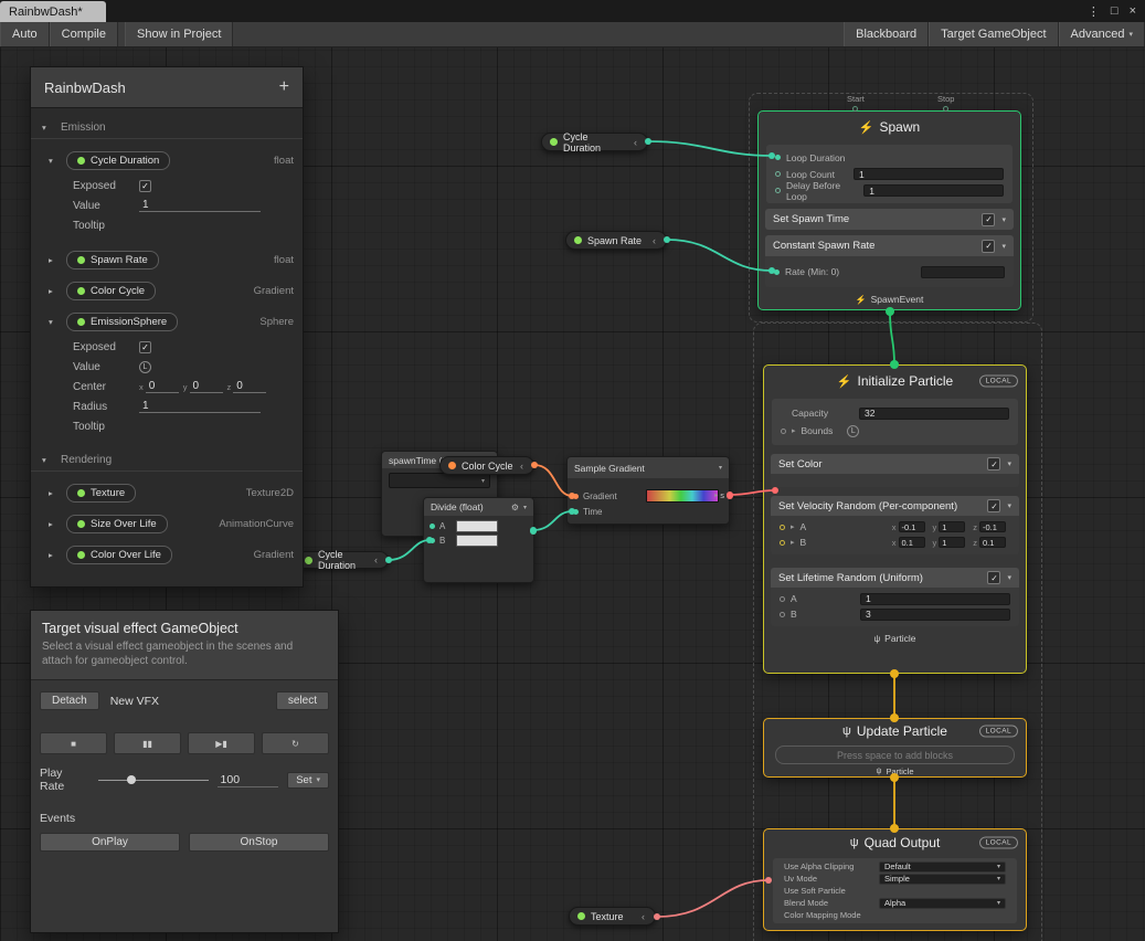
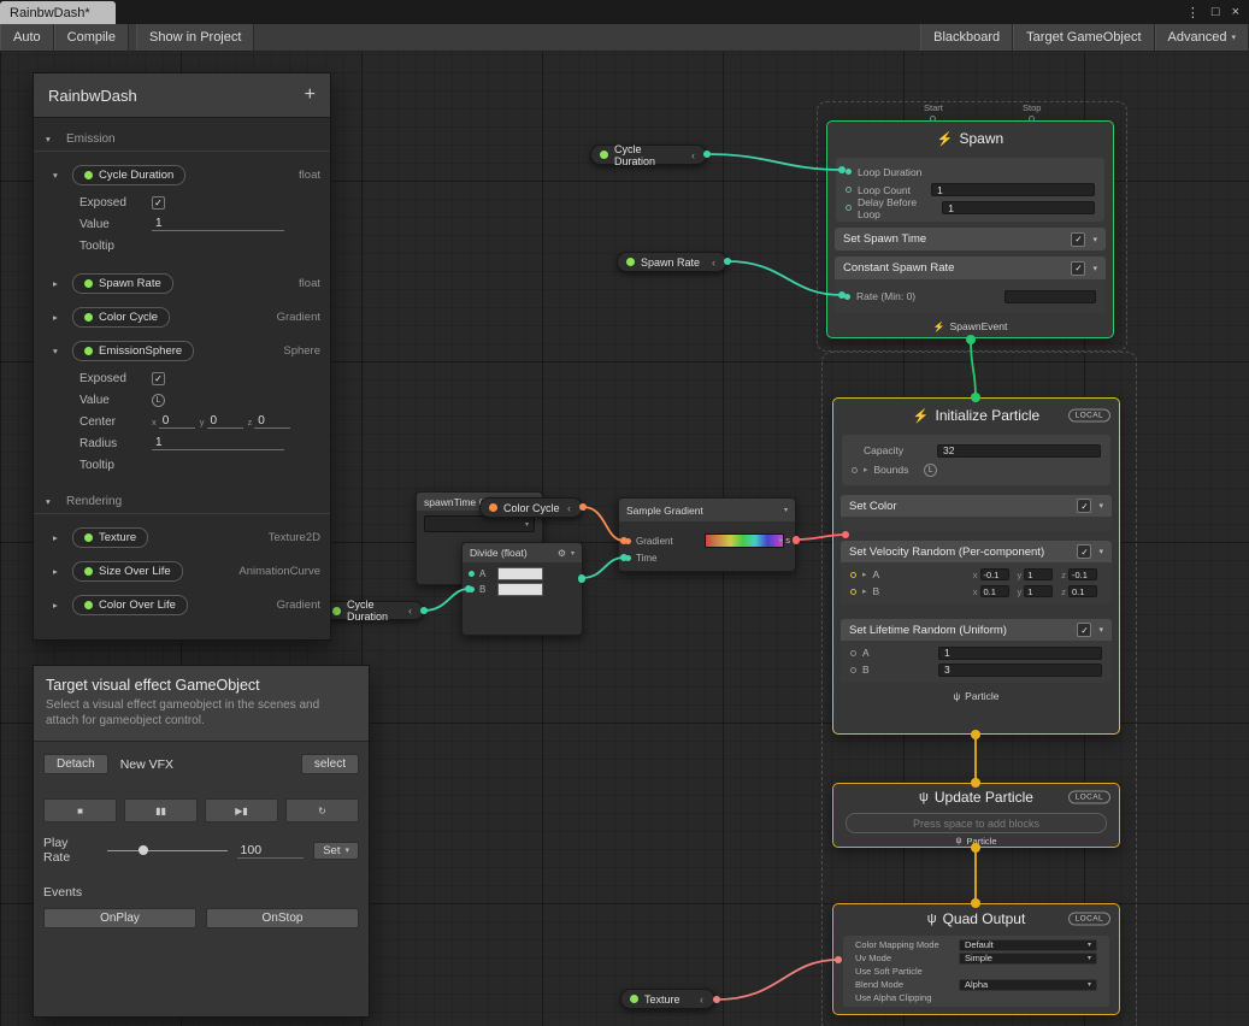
  Start
  Stop
  ⚡
  Spawn
  Loop Duration
  Loop Count
  1
  Delay Before Loop
  1
  Set Spawn Time
  ✓
  Constant Spawn Rate
  ✓
  Rate (Min: 0)
  ⚡
  SpawnEvent
  ⚡
  Initialize Particle
  Capacity
  32
  Bounds
  Set Color
  ✓
  Set Velocity Random (Per-component)
  ✓
  A
  x
  -0.1
  y
  1
  z
  -0.1
  B
  x
  0.1
  y
  1
  z
  0.1
  Set Lifetime Random (Uniform)
  ✓
  A
  1
  B
  3
  ψ
  Particle
  ψ
  Update Particle
  Press space to add blocks
  Particle
  ψ
  Quad Output
- Use Alpha Clipping
+ Color Mapping Mode
  Default
  Uv Mode
  Simple
  Use Soft Particle
  Blend Mode
  Alpha
- Color Mapping Mode
+ Use Alpha Clipping
  Divide (float)
  ⚙
  A
  B
  Sample Gradient
  Gradient
  Time
  s
  Cycle Duration
  ‹
  Spawn Rate
  ‹
  Color Cycle
  ‹
  Cycle Duration
  ‹
  Texture
  ‹
  RainbwDash
  +
  ▾
  Emission
  ▾
  Cycle Duration
  float
  Exposed
  ✓
  Value
  1
  Tooltip
  ▸
  Spawn Rate
  float
  ▸
  Color Cycle
  Gradient
  ▾
  EmissionSphere
  Sphere
  Exposed
  ✓
  Value
  Center
  x
  0
  y
  0
  z
  0
  Radius
  1
  Tooltip
  ▾
  Rendering
  ▸
  Texture
  Texture2D
  ▸
  Size Over Life
  AnimationCurve
  ▸
  Color Over Life
  Gradient
  Target visual effect GameObject
  Select a visual effect gameobject in the scenes and attach for gameobject control.
  Detach
  New VFX
  select
  ■
  ▮▮
  ▶▮
  ↻
  Play Rate
  100
  Set
  Events
  OnPlay
  OnStop
  RainbwDash*
  ⋮
  □
  ×
  Auto
  Compile
  Show in Project
  Blackboard
  Target GameObject
  Advanced
